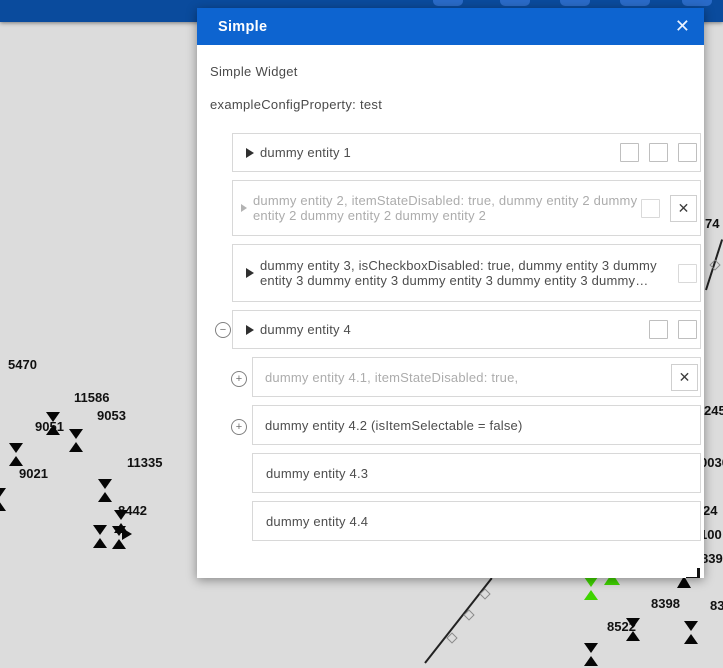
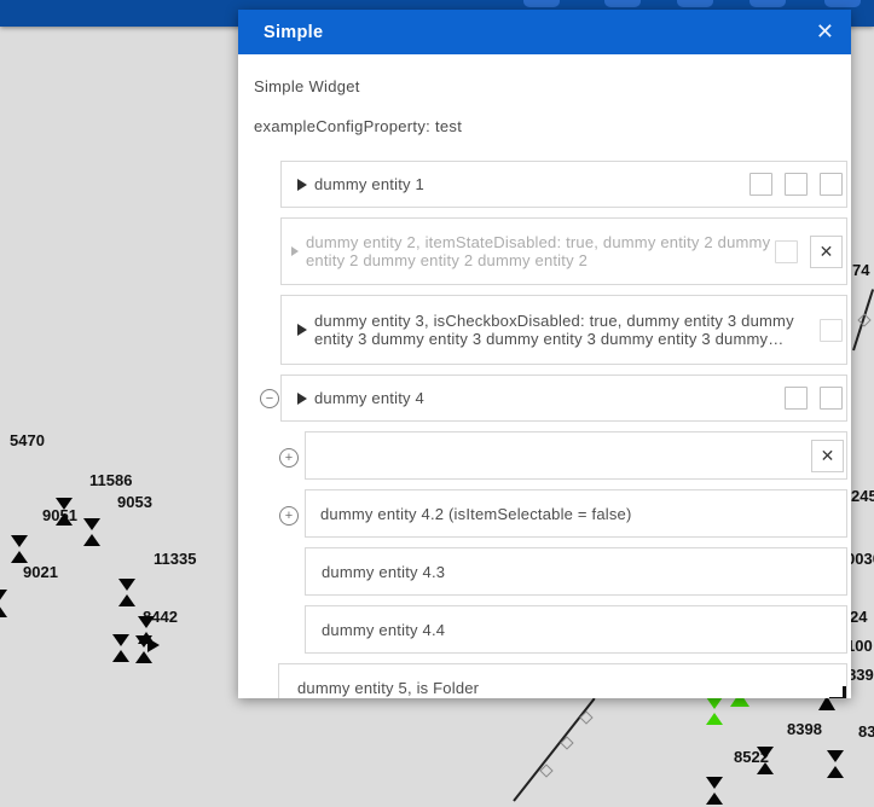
  5470
  11586
  9053
  9051
  9021
  11335
  8442
  8398
  8522
  74
  245
  24
  839
  83
  Simple
  ✕
  Simple Widget
  exampleConfigProperty: test
  dummy entity 1
  dummy entity 2, itemStateDisabled: true, dummy entity 2 dummy
  entity 2 dummy entity 2 dummy entity 2
  ✕
  dummy entity 3, isCheckboxDisabled: true, dummy entity 3 dummy
  entity 3 dummy entity 3 dummy entity 3 dummy entity 3 dummy…
  −
  dummy entity 4
  +
- dummy entity 4.1, itemStateDisabled: true,
  ✕
  +
  dummy entity 4.2 (isItemSelectable = false)
  dummy entity 4.3
  dummy entity 4.4
+ dummy entity 5, is Folder
